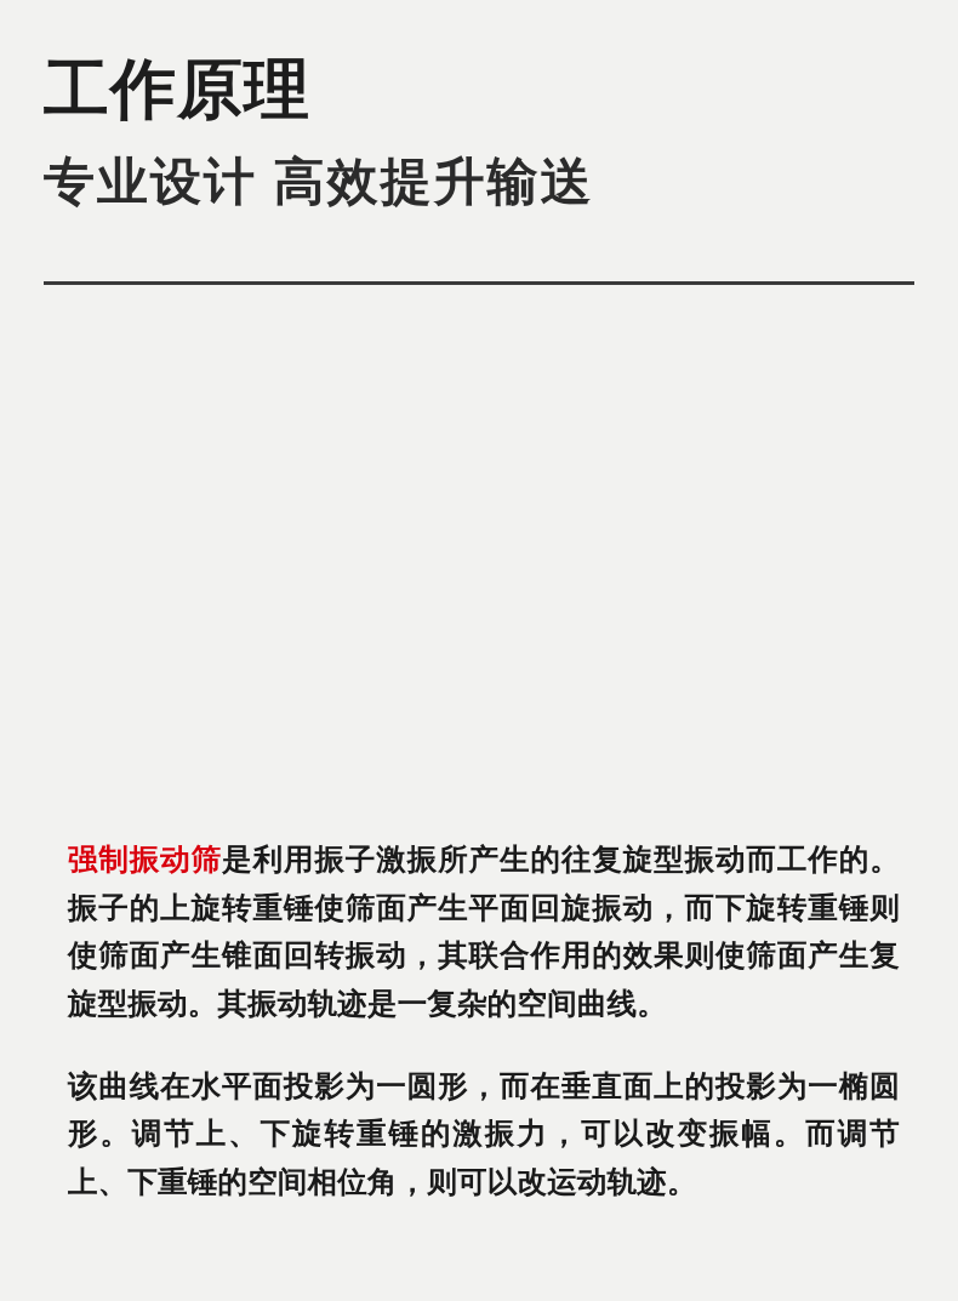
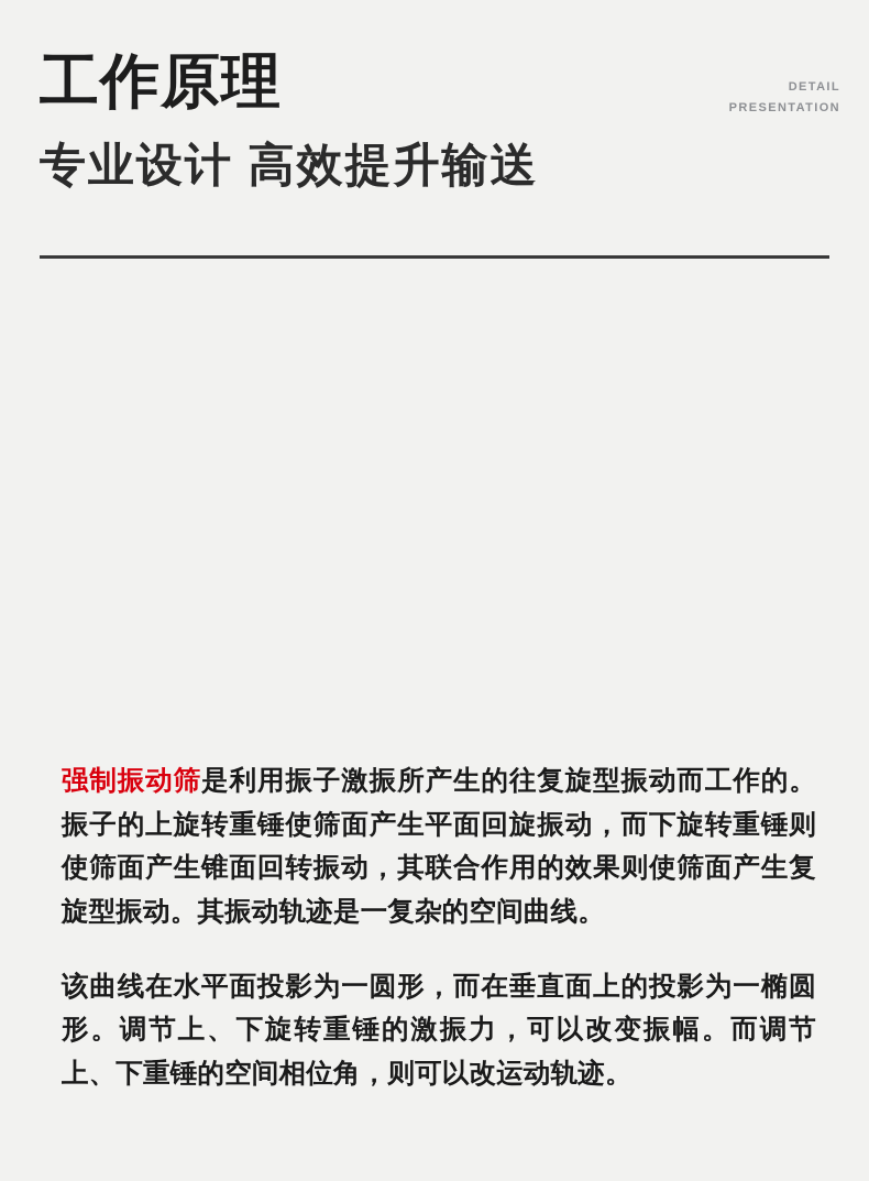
  工作原理
  专业设计 高效提升输送
+ DETAIL
+ PRESENTATION
  强制振动筛是利用振子激振所产生的往复旋型振动而工作的。振子的上旋转重锤使筛面产生平面回旋振动，而下旋转重锤则使筛面产生锥面回转振动，其联合作用的效果则使筛面产生复旋型振动。其振动轨迹是一复杂的空间曲线。
  该曲线在水平面投影为一圆形，而在垂直面上的投影为一椭圆形。调节上、下旋转重锤的激振力，可以改变振幅。而调节上、下重锤的空间相位角，则可以改运动轨迹。
